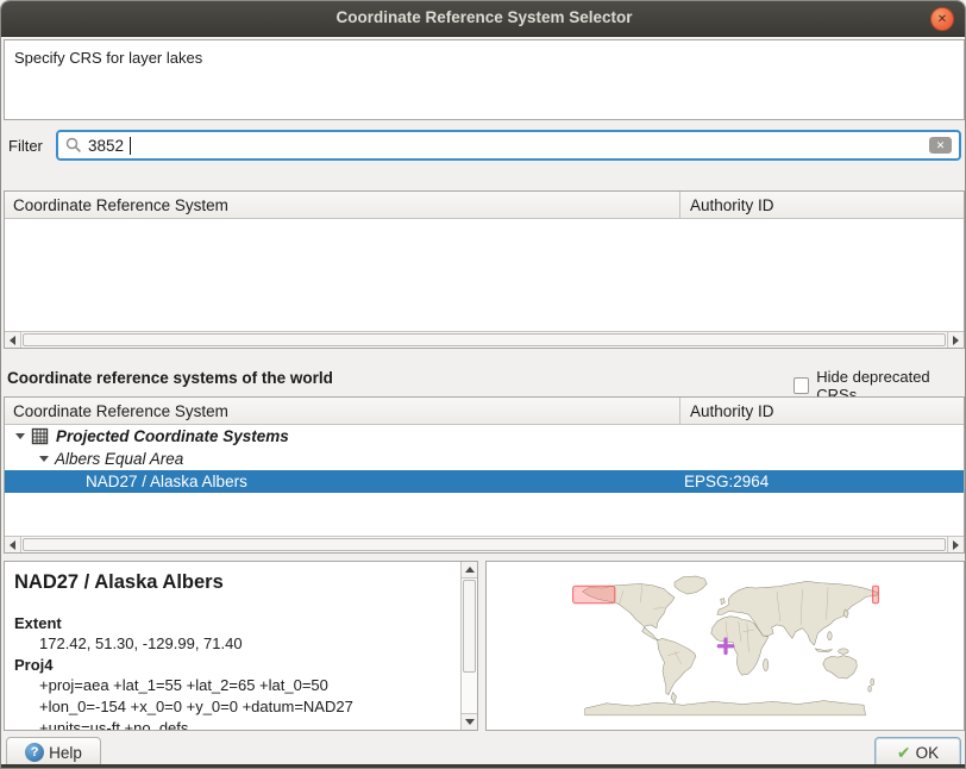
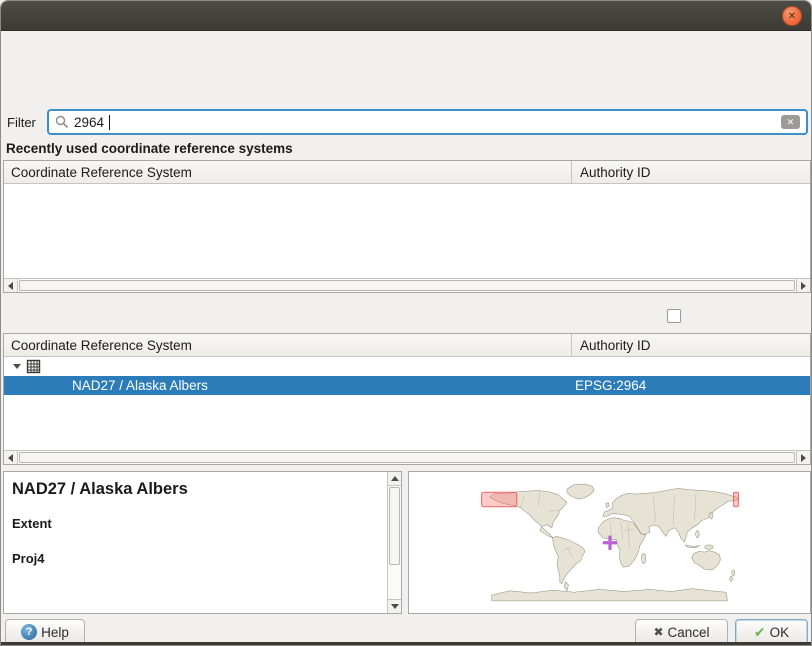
- Coordinate Reference System Selector
  ✕
- Specify CRS for layer lakes
  Filter
- 3852
+ 2964
  ✕
+ Recently used coordinate reference systems
  Coordinate Reference System
  Authority ID
- Coordinate reference systems of the world
- Hide deprecated CRSs
  Coordinate Reference System
  Authority ID
- Projected Coordinate Systems
- Albers Equal Area
  NAD27 / Alaska Albers
  EPSG:2964
  NAD27 / Alaska Albers
  Extent
- 172.42, 51.30, -129.99, 71.40
  Proj4
- +proj=aea +lat_1=55 +lat_2=65 +lat_0=50
- +lon_0=-154 +x_0=0 +y_0=0 +datum=NAD27
- +units=us-ft +no_defs
  ?
  Help
+ ✖
+ Cancel
  ✔
  OK
